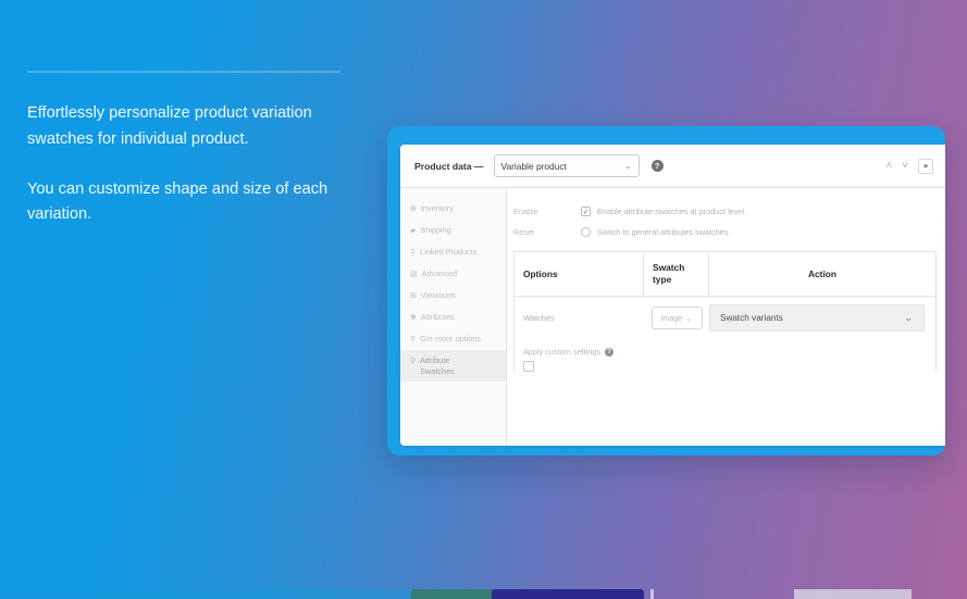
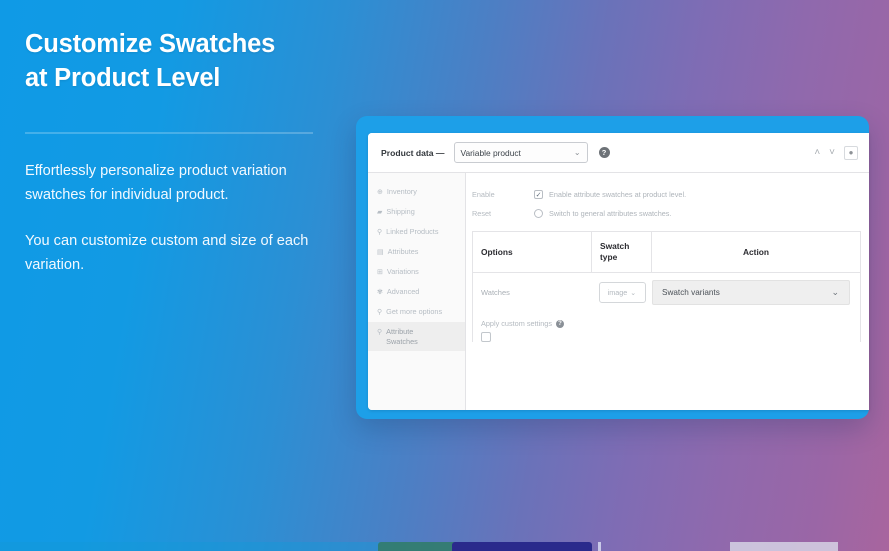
+ Customize Swatches
+ at Product Level
  Effortlessly personalize product variation swatches for individual product.
- You can customize shape and size of each variation.
+ You can customize custom and size of each variation.
  Product data —
  Variable product
  ⌄
  ?
  ˄
  ˅
  ●
  Inventory
  Shipping
  Linked Products
- Advanced
+ Attributes
  Variations
- Attributes
+ Advanced
  Get more options
  Attribute
  Swatches
  Enable
  Enable attribute swatches at product level.
  Reset
  Switch to general attributes swatches.
  Options
  Swatch
  type
  Action
  Watches
  image
  ⌄
  Swatch variants
  ⌄
  Apply custom settings
